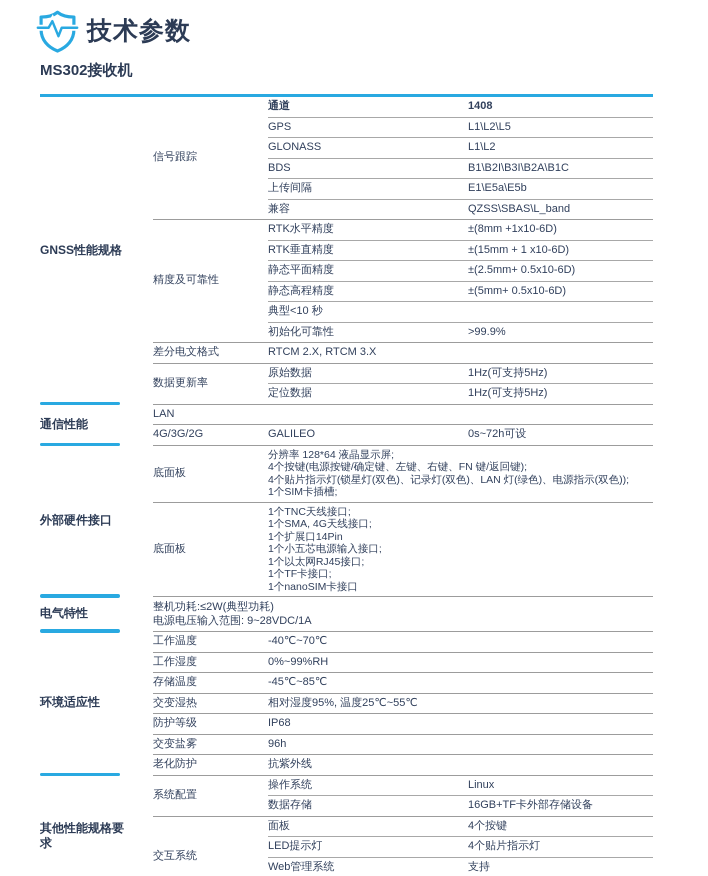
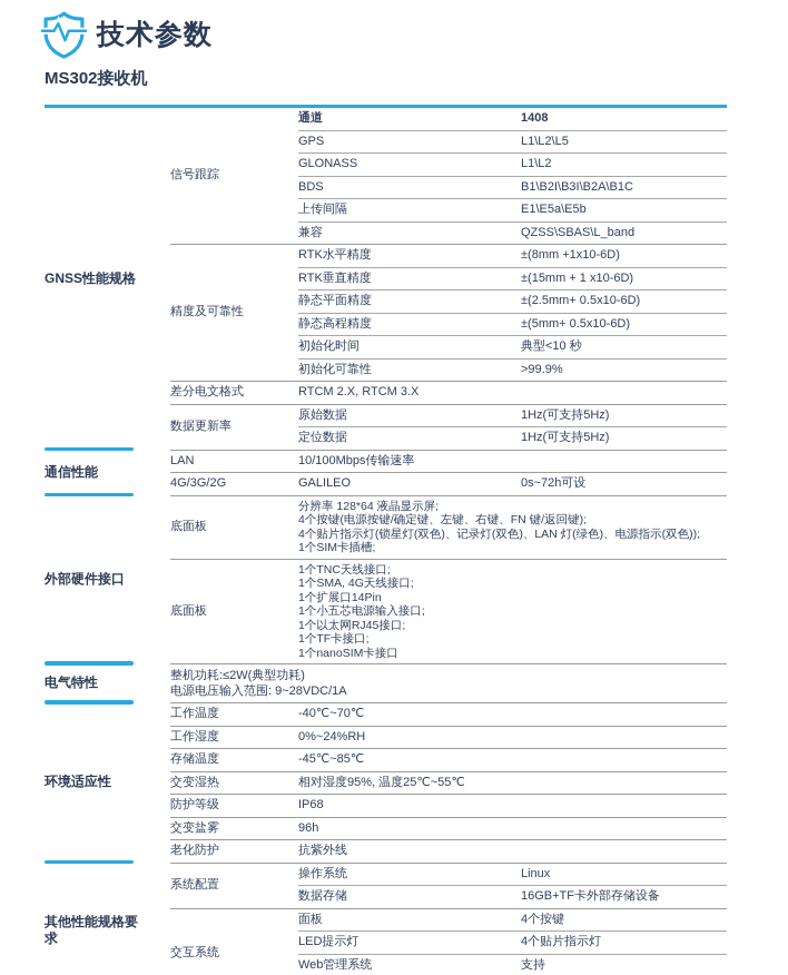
  技术参数
  MS302接收机
  GNSS性能规格
  信号跟踪
  通道
  1408
  GPS
  L1\L2\L5
  GLONASS
  L1\L2
  BDS
  B1\B2I\B3I\B2A\B1C
  上传间隔
  E1\E5a\E5b
  兼容
  QZSS\SBAS\L_band
  精度及可靠性
  RTK水平精度
  ±(8mm +1x10-6D)
  RTK垂直精度
  ±(15mm + 1 x10-6D)
  静态平面精度
  ±(2.5mm+ 0.5x10-6D)
  静态高程精度
  ±(5mm+ 0.5x10-6D)
+ 初始化时间
  典型<10 秒
  初始化可靠性
  >99.9%
  差分电文格式
  RTCM 2.X, RTCM 3.X
  数据更新率
  原始数据
  1Hz(可支持5Hz)
  定位数据
  1Hz(可支持5Hz)
  通信性能
  LAN
+ 10/100Mbps传输速率
  4G/3G/2G
  GALILEO
  0s~72h可设
  外部硬件接口
  底面板
  分辨率 128*64 液晶显示屏;
  4个按键(电源按键/确定键、左键、右键、FN 键/返回键);
  4个贴片指示灯(锁星灯(双色)、记录灯(双色)、LAN 灯(绿色)、电源指示(双色));
  1个SIM卡插槽;
  底面板
  1个TNC天线接口;
  1个SMA, 4G天线接口;
  1个扩展口14Pin
  1个小五芯电源输入接口;
  1个以太网RJ45接口;
  1个TF卡接口;
  1个nanoSIM卡接口
  电气特性
  整机功耗:≤2W(典型功耗)
  电源电压输入范围: 9~28VDC/1A
  环境适应性
  工作温度
  -40℃~70℃
  工作湿度
- 0%~99%RH
+ 0%~24%RH
  存储温度
  -45℃~85℃
  交变湿热
  相对湿度95%, 温度25℃~55℃
  防护等级
  IP68
  交变盐雾
  96h
  老化防护
  抗紫外线
  其他性能规格要求
  系统配置
  操作系统
  Linux
  数据存储
  16GB+TF卡外部存储设备
  交互系统
  面板
  4个按键
  LED提示灯
  4个贴片指示灯
  Web管理系统
  支持
